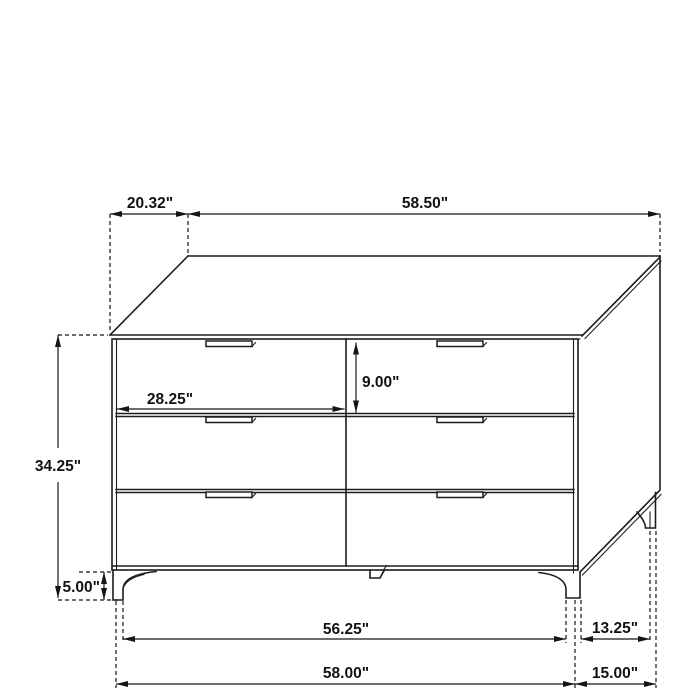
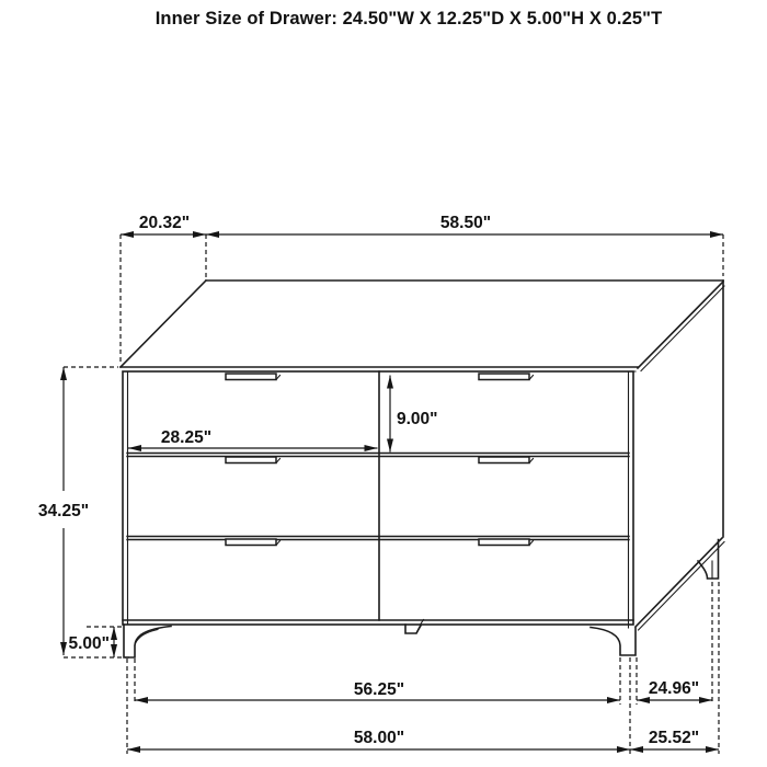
+ Inner Size of Drawer: 24.50"W X 12.25"D X 5.00"H X 0.25"T
  20.32"
  58.50"
  34.25"
  5.00"
  9.00"
  28.25"
  56.25"
- 13.25"
+ 24.96"
  58.00"
- 15.00"
+ 25.52"
